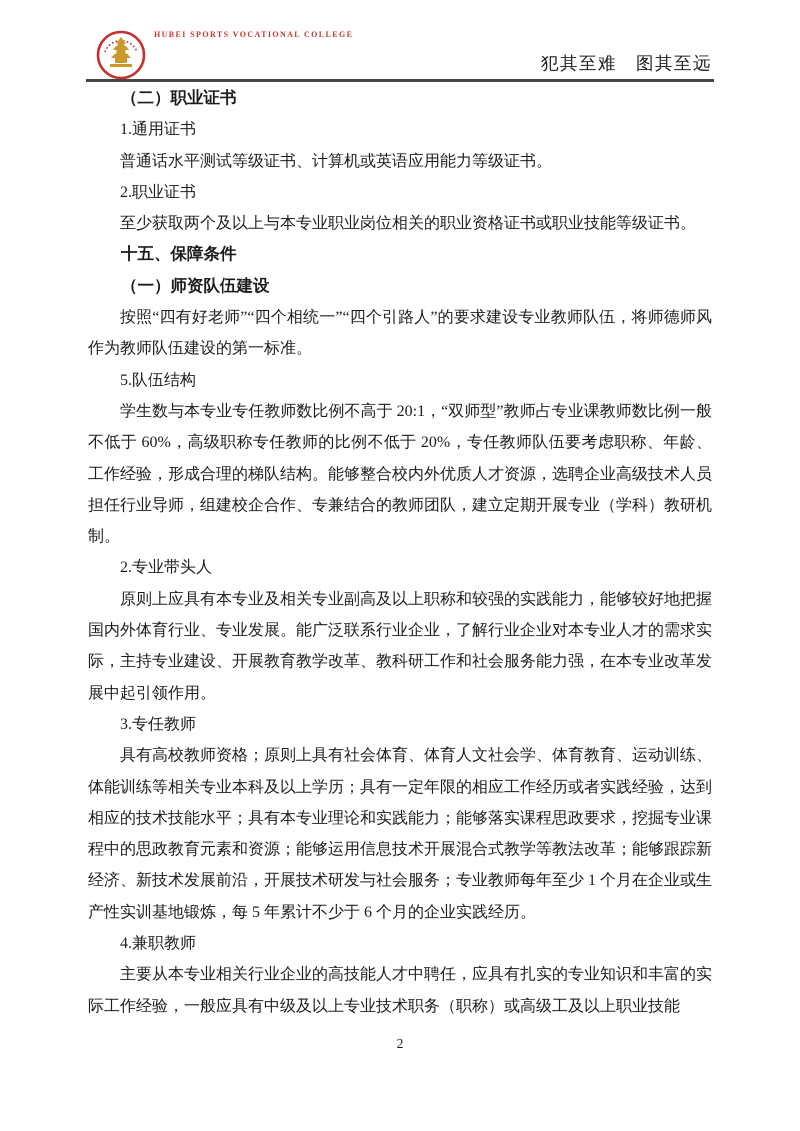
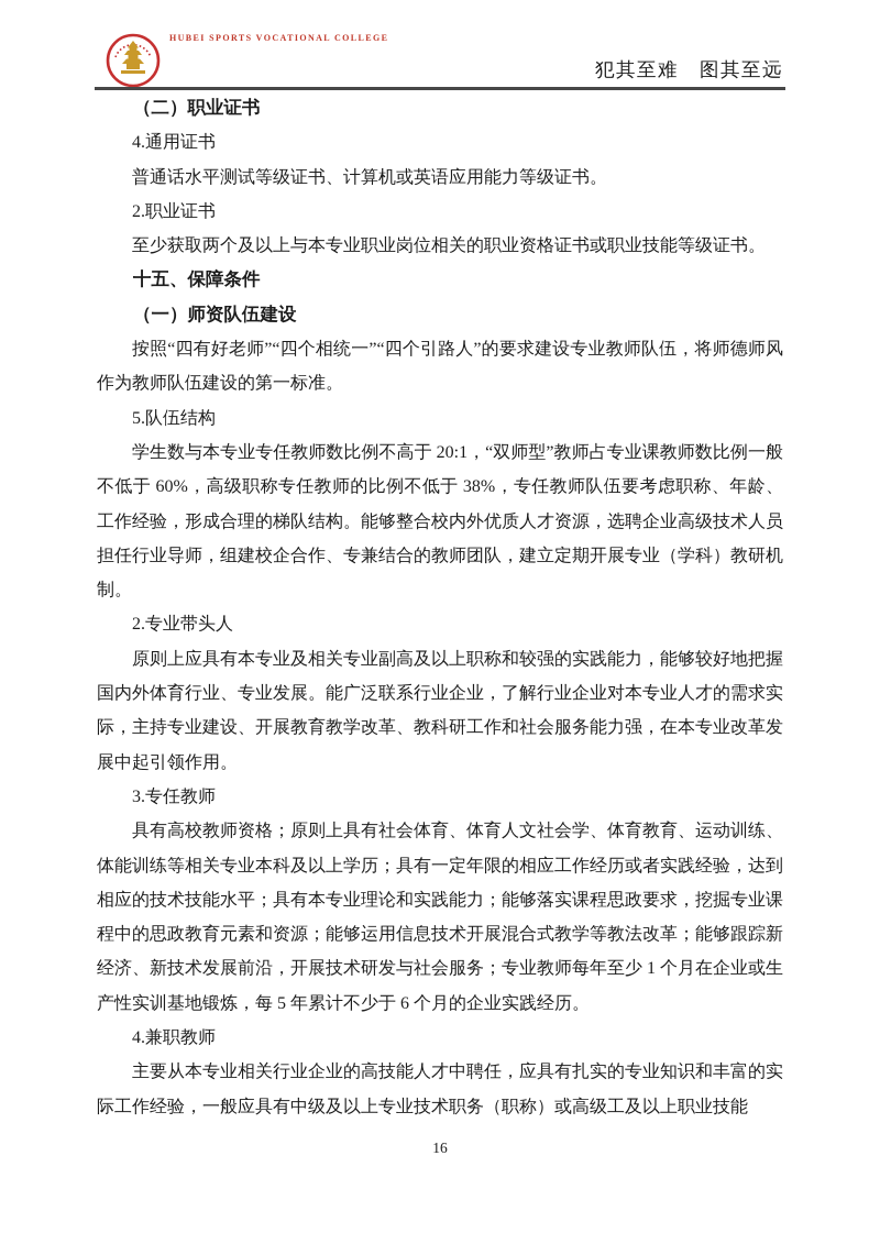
  HUBEI SPORTS VOCATIONAL COLLEGE
  犯其至难 图其至远
  （二）职业证书
- 1.通用证书
+ 4.通用证书
  普通话水平测试等级证书、计算机或英语应用能力等级证书。
  2.职业证书
  至少获取两个及以上与本专业职业岗位相关的职业资格证书或职业技能等级证书。
  十五、保障条件
  （一）师资队伍建设
  按照“四有好老师”“四个相统一”“四个引路人”的要求建设专业教师队伍，将师德师风作为教师队伍建设的第一标准。
  5.队伍结构
- 学生数与本专业专任教师数比例不高于 20:1，“双师型”教师占专业课教师数比例一般不低于 60%，高级职称专任教师的比例不低于 20%，专任教师队伍要考虑职称、年龄、工作经验，形成合理的梯队结构。能够整合校内外优质人才资源，选聘企业高级技术人员担任行业导师，组建校企合作、专兼结合的教师团队，建立定期开展专业（学科）教研机制。
+ 学生数与本专业专任教师数比例不高于 20:1，“双师型”教师占专业课教师数比例一般不低于 60%，高级职称专任教师的比例不低于 38%，专任教师队伍要考虑职称、年龄、工作经验，形成合理的梯队结构。能够整合校内外优质人才资源，选聘企业高级技术人员担任行业导师，组建校企合作、专兼结合的教师团队，建立定期开展专业（学科）教研机制。
  2.专业带头人
  原则上应具有本专业及相关专业副高及以上职称和较强的实践能力，能够较好地把握国内外体育行业、专业发展。能广泛联系行业企业，了解行业企业对本专业人才的需求实际，主持专业建设、开展教育教学改革、教科研工作和社会服务能力强，在本专业改革发展中起引领作用。
  3.专任教师
  具有高校教师资格；原则上具有社会体育、体育人文社会学、体育教育、运动训练、体能训练等相关专业本科及以上学历；具有一定年限的相应工作经历或者实践经验，达到相应的技术技能水平；具有本专业理论和实践能力；能够落实课程思政要求，挖掘专业课程中的思政教育元素和资源；能够运用信息技术开展混合式教学等教法改革；能够跟踪新经济、新技术发展前沿，开展技术研发与社会服务；专业教师每年至少 1 个月在企业或生产性实训基地锻炼，每 5 年累计不少于 6 个月的企业实践经历。
  4.兼职教师
  主要从本专业相关行业企业的高技能人才中聘任，应具有扎实的专业知识和丰富的实际工作经验，一般应具有中级及以上专业技术职务（职称）或高级工及以上职业技能
- 2
+ 16
